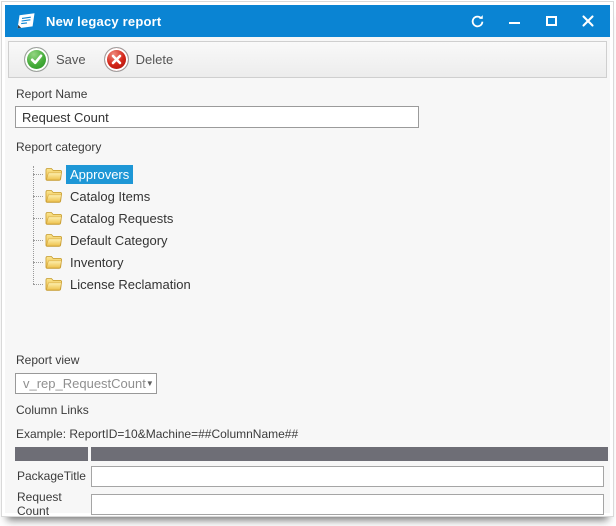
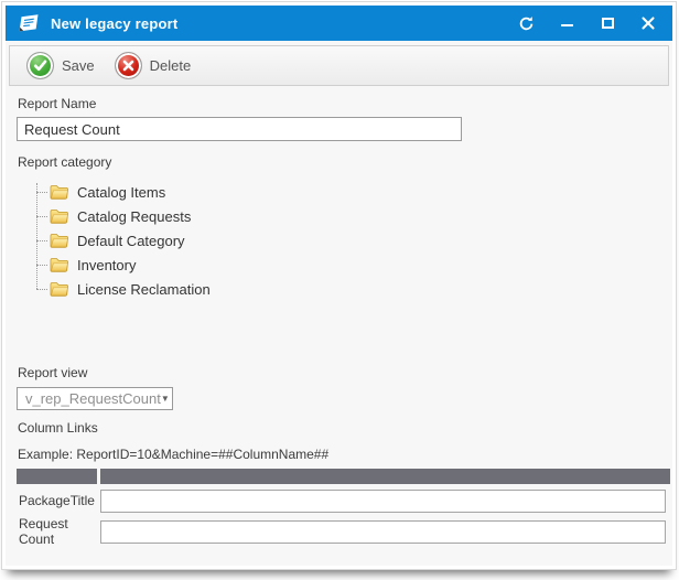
  New legacy report
  Save
  Delete
  Report Name
  Request Count
  Report category
- Approvers
  Catalog Items
  Catalog Requests
  Default Category
  Inventory
  License Reclamation
  Report view
  v_rep_RequestCount
  ▼
  Column Links
  Example: ReportID=10&Machine=##ColumnName##
  PackageTitle
  Request Count
